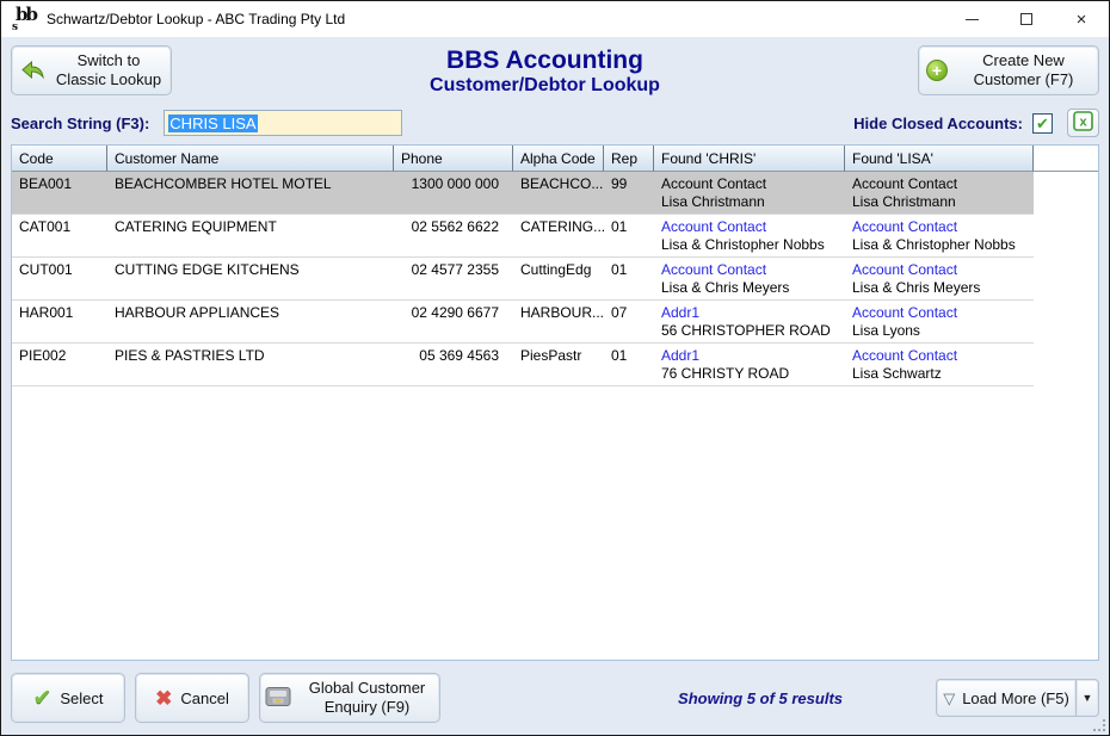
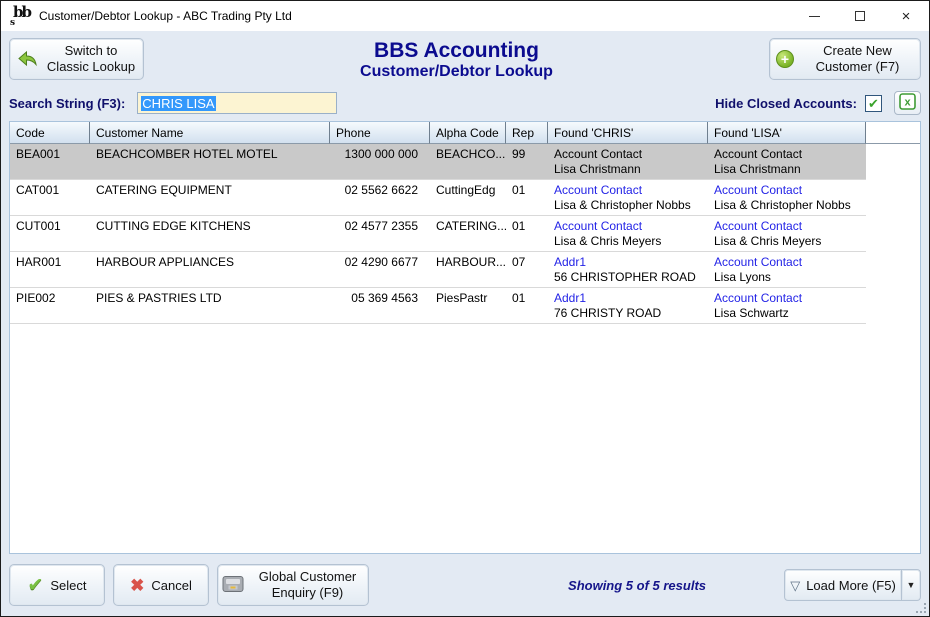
  bb
  s
- Schwartz/Debtor Lookup - ABC Trading Pty Ltd
+ Customer/Debtor Lookup - ABC Trading Pty Ltd
  ×
  Switch to Classic Lookup
  BBS Accounting
  Customer/Debtor Lookup
  +
  Create New Customer (F7)
  Search String (F3):
  CHRIS LISA
  Hide Closed Accounts:
  ✔
  x
  Code
  Customer Name
  Phone
  Alpha Code
  Rep
  Found 'CHRIS'
  Found 'LISA'
  BEA001
  BEACHCOMBER HOTEL MOTEL
  1300 000 000
  BEACHCO...
  99
  Account Contact
  Lisa Christmann
  Account Contact
  Lisa Christmann
  CAT001
  CATERING EQUIPMENT
  02 5562 6622
- CATERING...
+ CuttingEdg
  01
  Account Contact
  Lisa & Christopher Nobbs
  Account Contact
  Lisa & Christopher Nobbs
  CUT001
  CUTTING EDGE KITCHENS
  02 4577 2355
- CuttingEdg
+ CATERING...
  01
  Account Contact
  Lisa & Chris Meyers
  Account Contact
  Lisa & Chris Meyers
  HAR001
  HARBOUR APPLIANCES
  02 4290 6677
  HARBOUR...
  07
  Addr1
  56 CHRISTOPHER ROAD
  Account Contact
  Lisa Lyons
  PIE002
  PIES & PASTRIES LTD
  05 369 4563
  PiesPastr
  01
  Addr1
  76 CHRISTY ROAD
  Account Contact
  Lisa Schwartz
  ✔
  Select
  ✖
  Cancel
  Global Customer Enquiry (F9)
  Showing 5 of 5 results
  ▽
  Load More (F5)
  ▼
